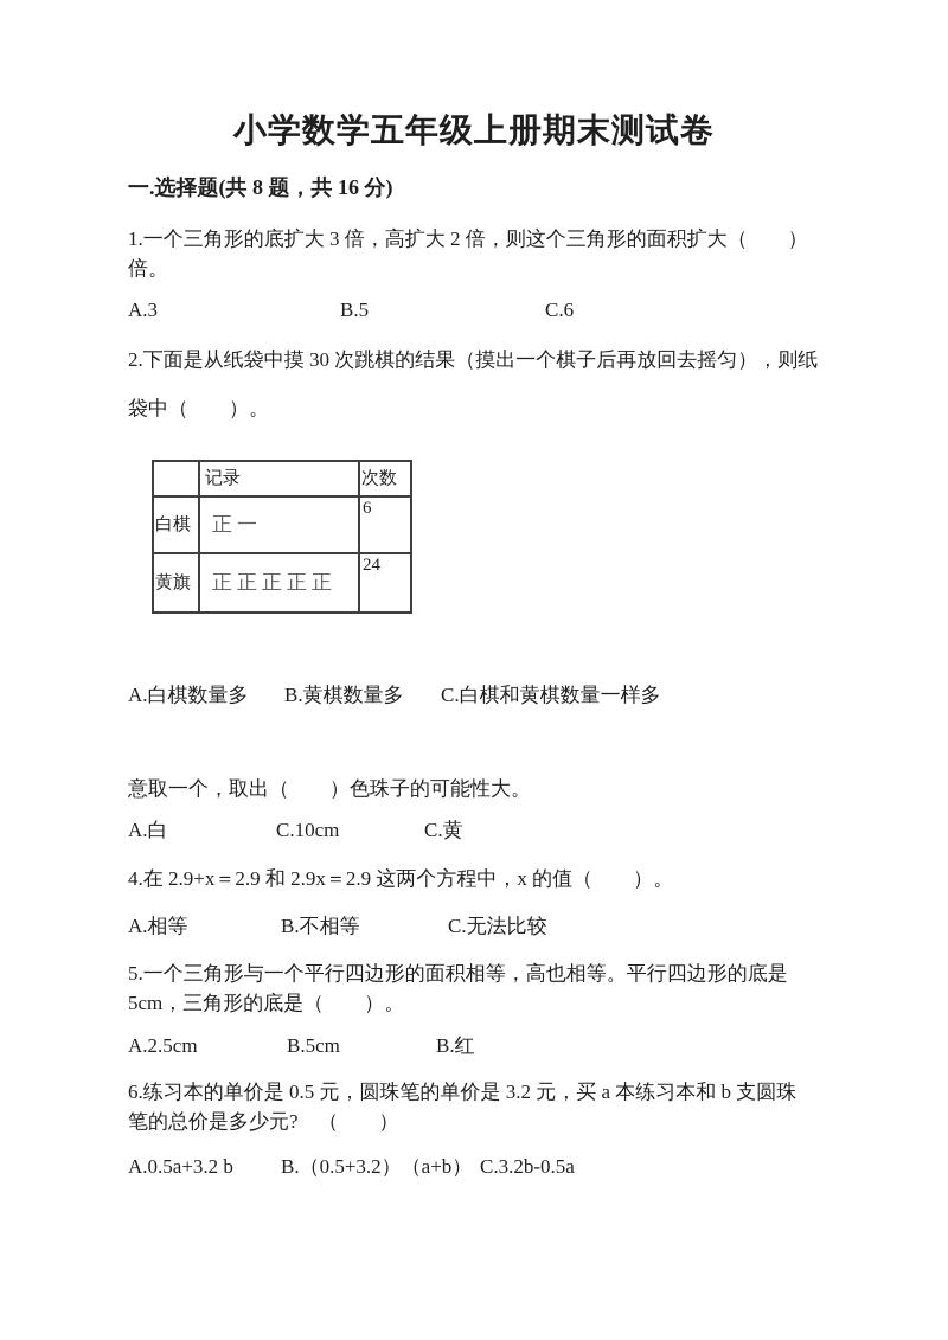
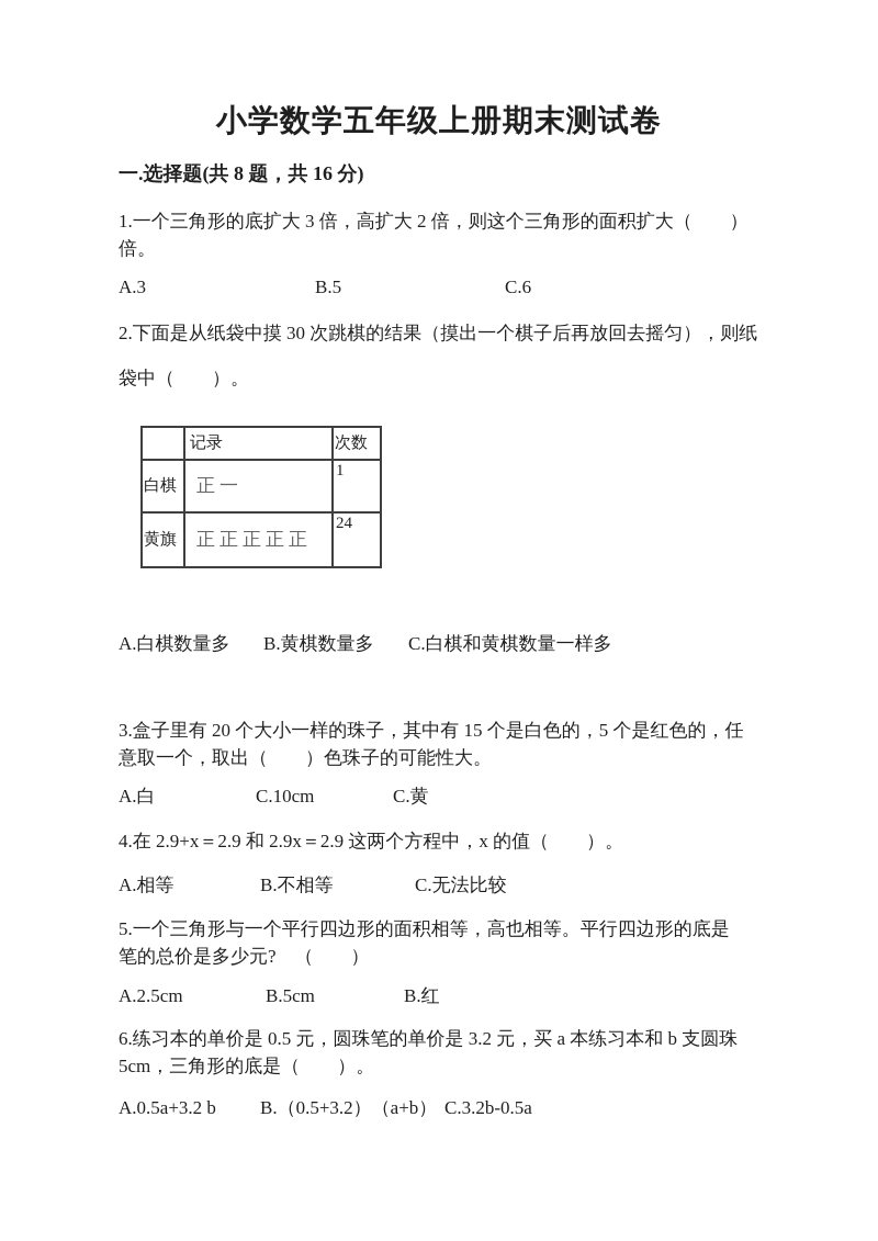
  小学数学五年级上册期末测试卷
  一.选择题(共 8 题，共 16 分)
  1.一个三角形的底扩大 3 倍，高扩大 2 倍，则这个三角形的面积扩大（ ）
  倍。
  A.3
  B.5
  C.6
  2.下面是从纸袋中摸 30 次跳棋的结果（摸出一个棋子后再放回去摇匀），则纸
  袋中（ ）。
  	记录	次数
- 白棋	正一	6
+ 白棋	正一	1
  黄旗	正正正正正	24
  A.白棋数量多
  B.黄棋数量多
  C.白棋和黄棋数量一样多
+ 3.盒子里有 20 个大小一样的珠子，其中有 15 个是白色的，5 个是红色的，任
  意取一个，取出（ ）色珠子的可能性大。
  A.白
  C.10cm
  C.黄
  4.在 2.9+x＝2.9 和 2.9x＝2.9 这两个方程中，x 的值（ ）。
  A.相等
  B.不相等
  C.无法比较
  5.一个三角形与一个平行四边形的面积相等，高也相等。平行四边形的底是
- 5cm，三角形的底是（ ）。
+ 笔的总价是多少元? （ ）
  A.2.5cm
  B.5cm
  B.红
  6.练习本的单价是 0.5 元，圆珠笔的单价是 3.2 元，买 a 本练习本和 b 支圆珠
- 笔的总价是多少元? （ ）
+ 5cm，三角形的底是（ ）。
  A.0.5a+3.2 b
  B.（0.5+3.2）（a+b）
  C.3.2b-0.5a
